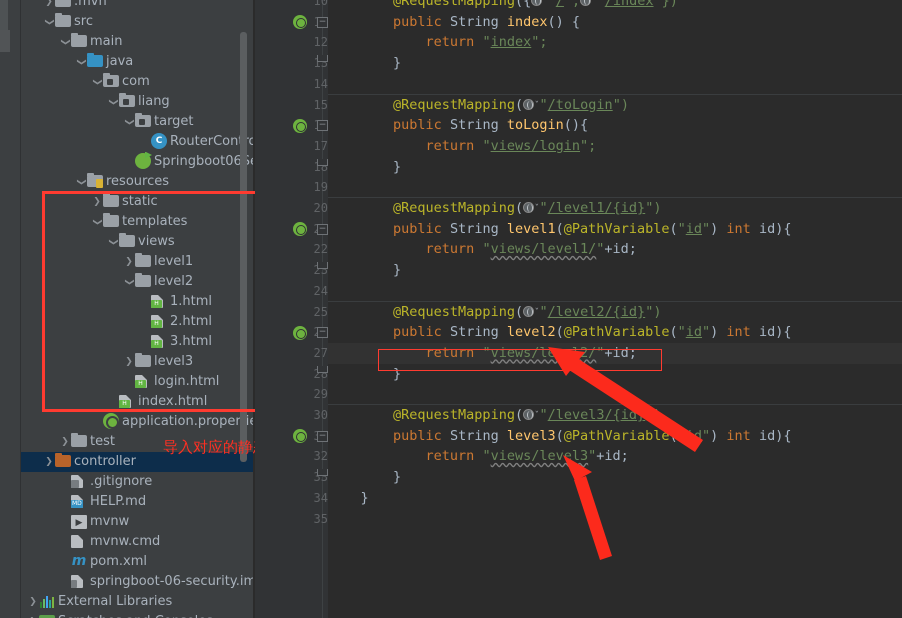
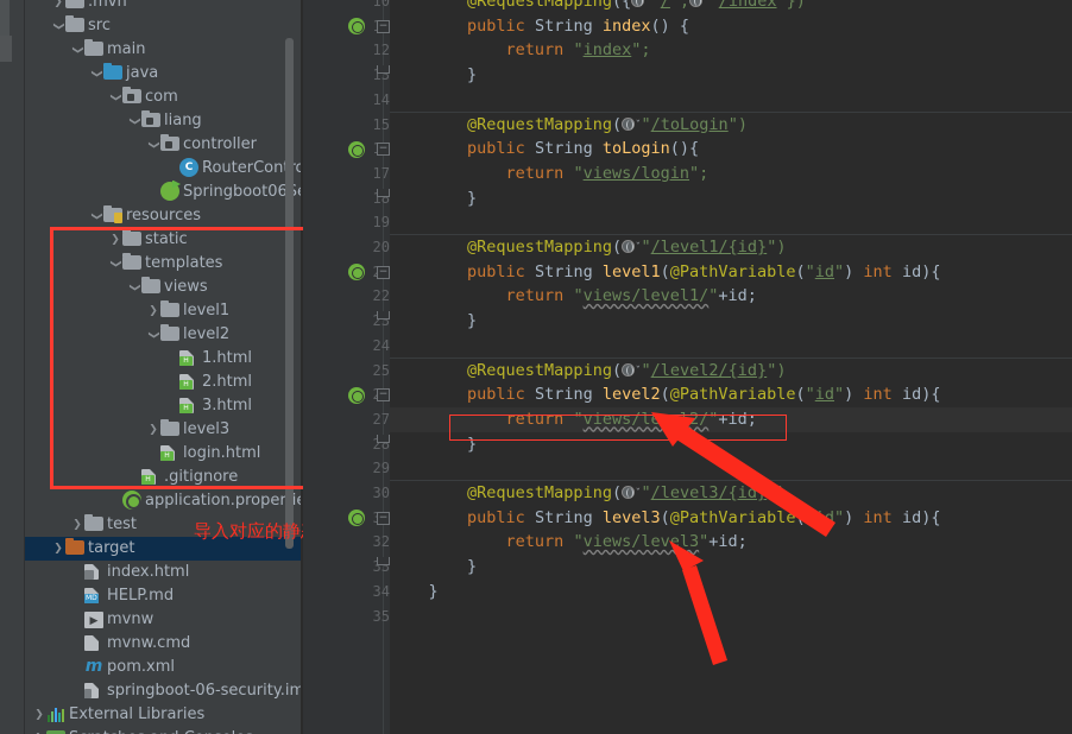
  ❯ .mvn
  src
  main
  java
  com
  liang
- target
+ controller
  C
  Springboot06
  resources
  ❯ static
  templates
  views
  ❯ level1
  level2
  1.html
  2.html
  3.html
  ❯ level3
  login.html
- index.html
+ .gitignore
  application.properi
  ❯ test
- ❯ controller
+ ❯ target
- .gitignore
+ index.html
  HELP.md
  ▶
  mvnw
  mvnw.cmd
  m
  pom.xml
  springboot-06-security.im
  ❯ External Libraries
  10
  −
  12
  13
  14
  15
  −
  17
  18
  19
  20
  −
  22
  23
  24
  25
  −
  27
  28
  29
  30
  −
  32
  33
  34
  35
  @RequestMapping({ /", /index"})
  public String index() {
  return "index";
  }
  @RequestMapping( ˇ"/toLogin")
  public String toLogin(){
  return "views/login";
  }
  @RequestMapping( ˇ"/level1/{id}")
  public String level1(@PathVariable("id") int id){
  return "views/level1/"+id;
  }
  @RequestMapping( ˇ"/level2/{id}")
  public String level2(@PathVariable("id") int id){
  return "views/le/"+id;
  }
  @RequestMapping( ˇ"/level3/{id
  public String level3(@PathVariable d") int id){
  return "views/level3"+id;
  }
  }
